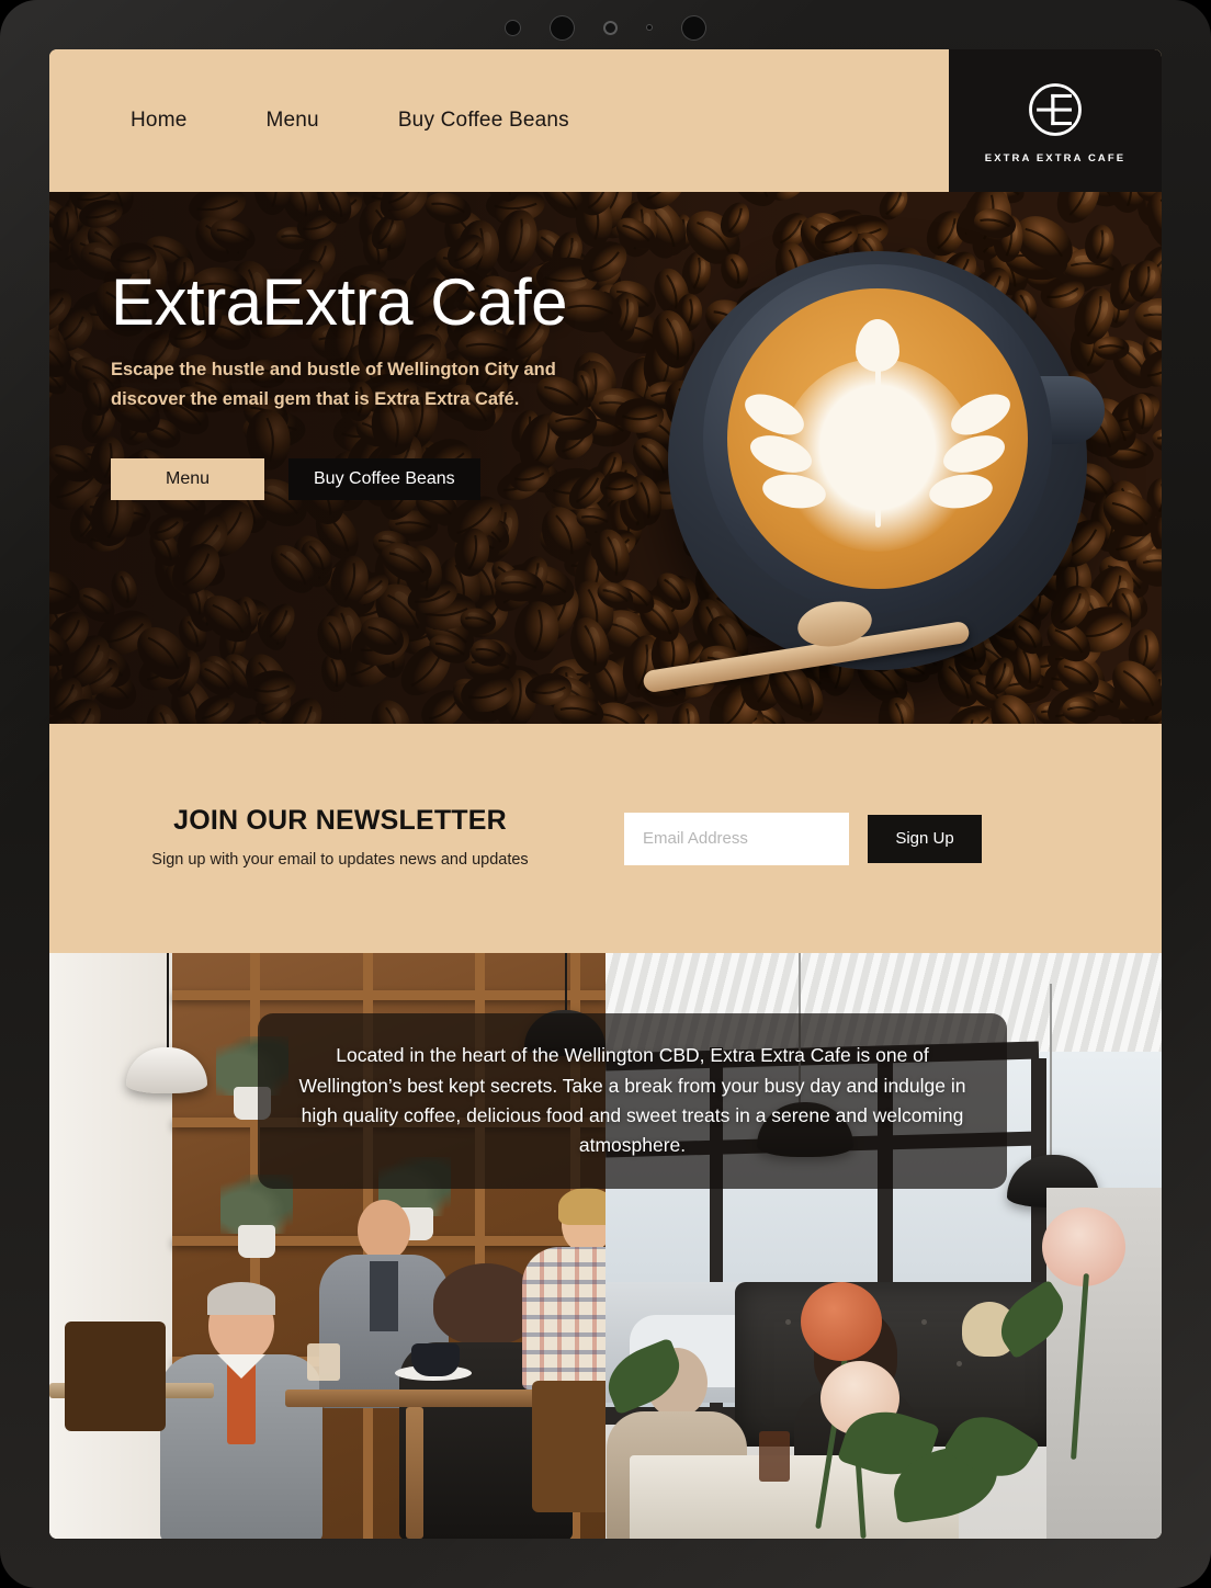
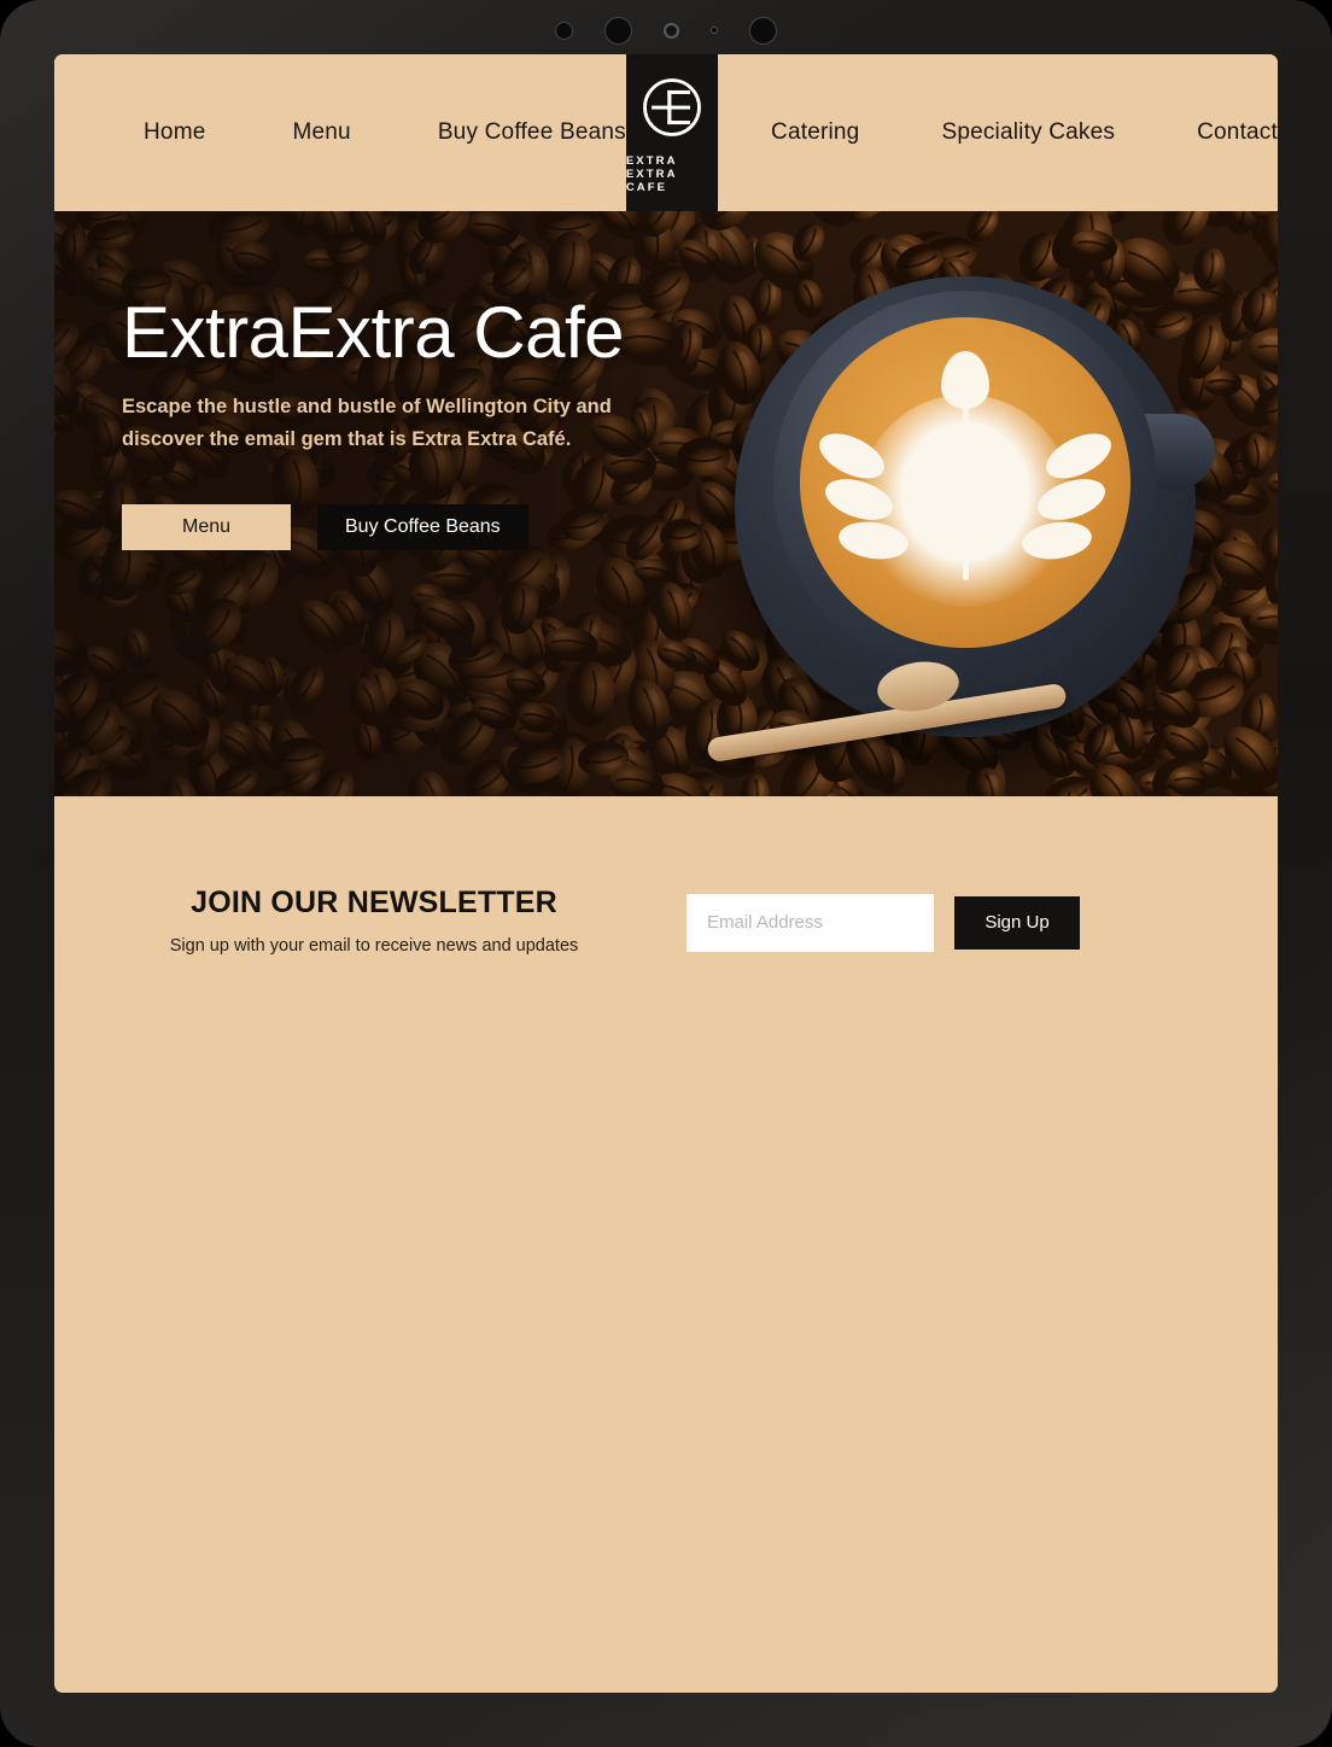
  Home
  Menu
  Buy Coffee Beans
  EXTRA EXTRA CAFE
+ Catering
+ Speciality Cakes
+ Contact
  ExtraExtra Cafe
  Escape the hustle and bustle of Wellington City and discover the email gem that is Extra Extra Café.
  Menu
  Buy Coffee Beans
  JOIN OUR NEWSLETTER
- Sign up with your email to updates news and updates
+ Sign up with your email to receive news and updates
  Email Address
  Sign Up
- Located in the heart of the Wellington CBD, Extra Extra Cafe is one of Wellington’s best kept secrets. Take a break from your busy day and indulge in high quality coffee, delicious food and sweet treats in a serene and welcoming atmosphere.
